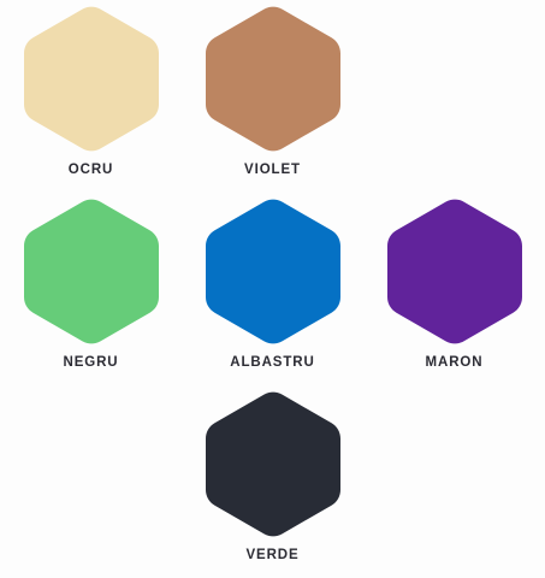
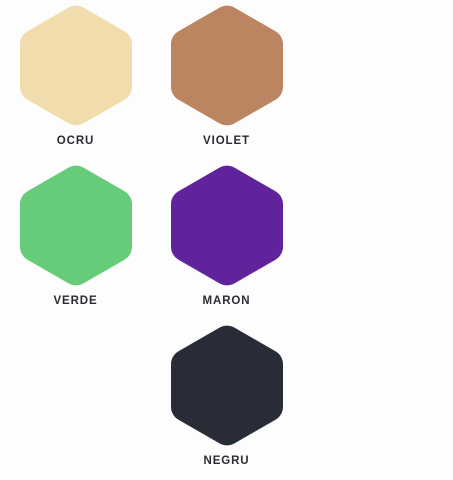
  OCRU
  VIOLET
- NEGRU
+ VERDE
- ALBASTRU
  MARON
- VERDE
+ NEGRU
